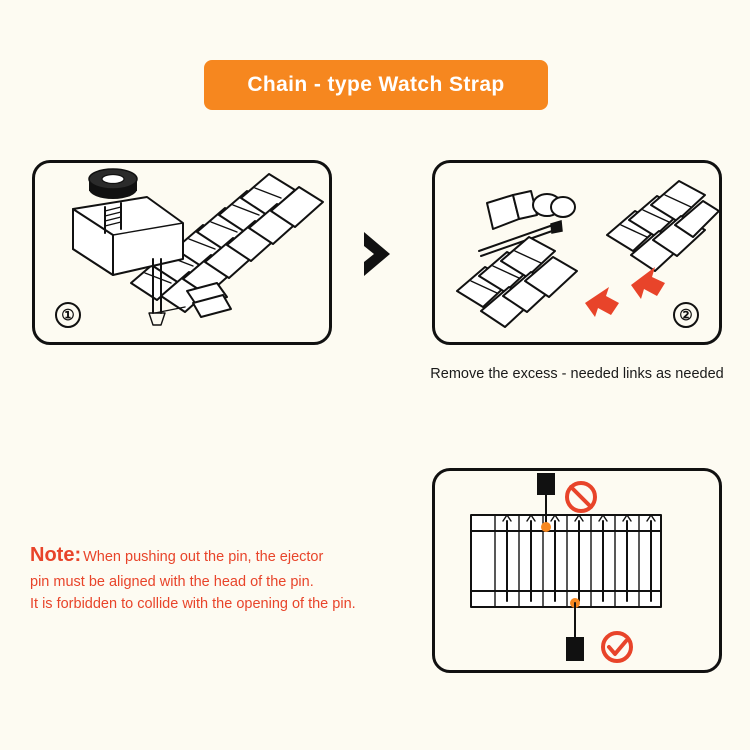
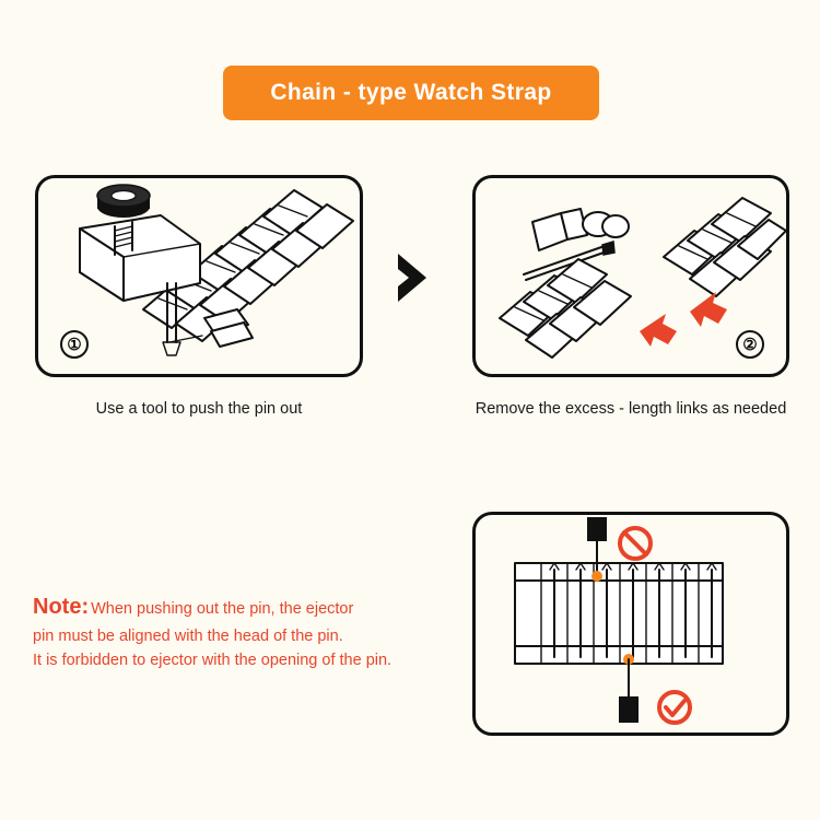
  Chain - type Watch Strap
  ①
+ Use a tool to push the pin out
  ②
- Remove the excess - needed links as needed
+ Remove the excess - length links as needed
  Note: When pushing out the pin, the ejector
  pin must be aligned with the head of the pin.
- It is forbidden to collide with the opening of the pin.
+ It is forbidden to ejector with the opening of the pin.
